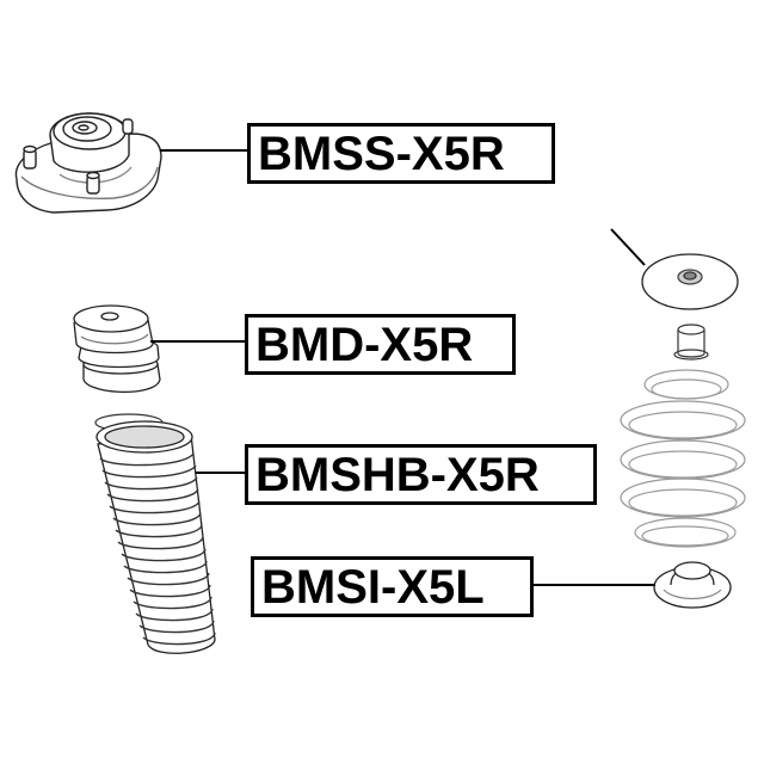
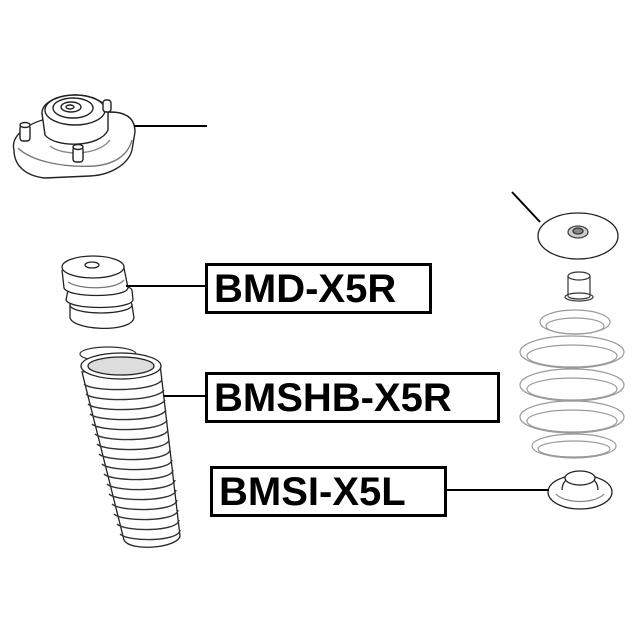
- BMSS-X5R
  BMD-X5R
  BMSHB-X5R
  BMSI-X5L
